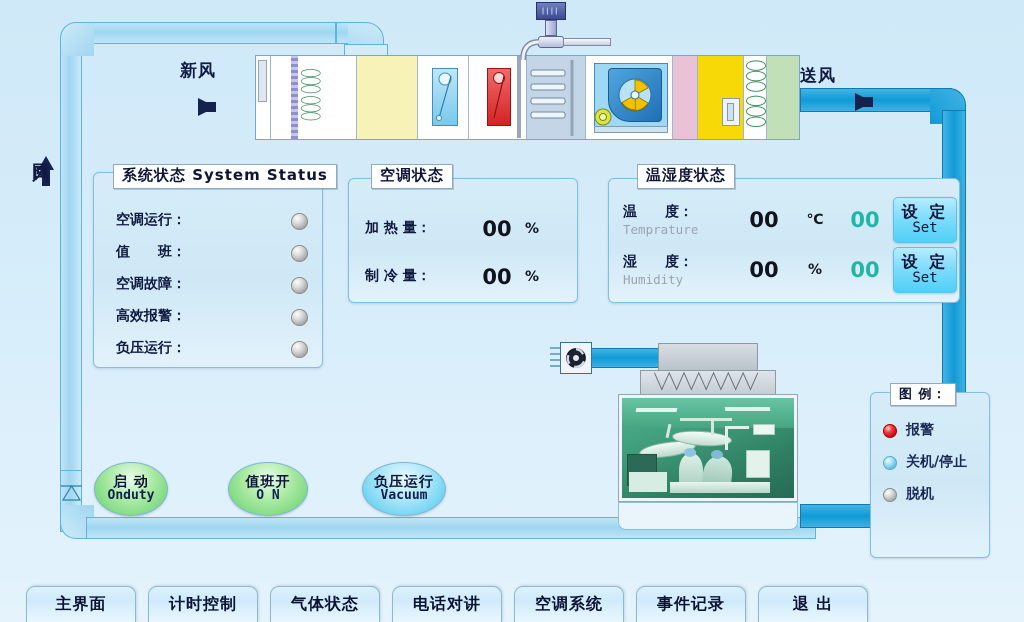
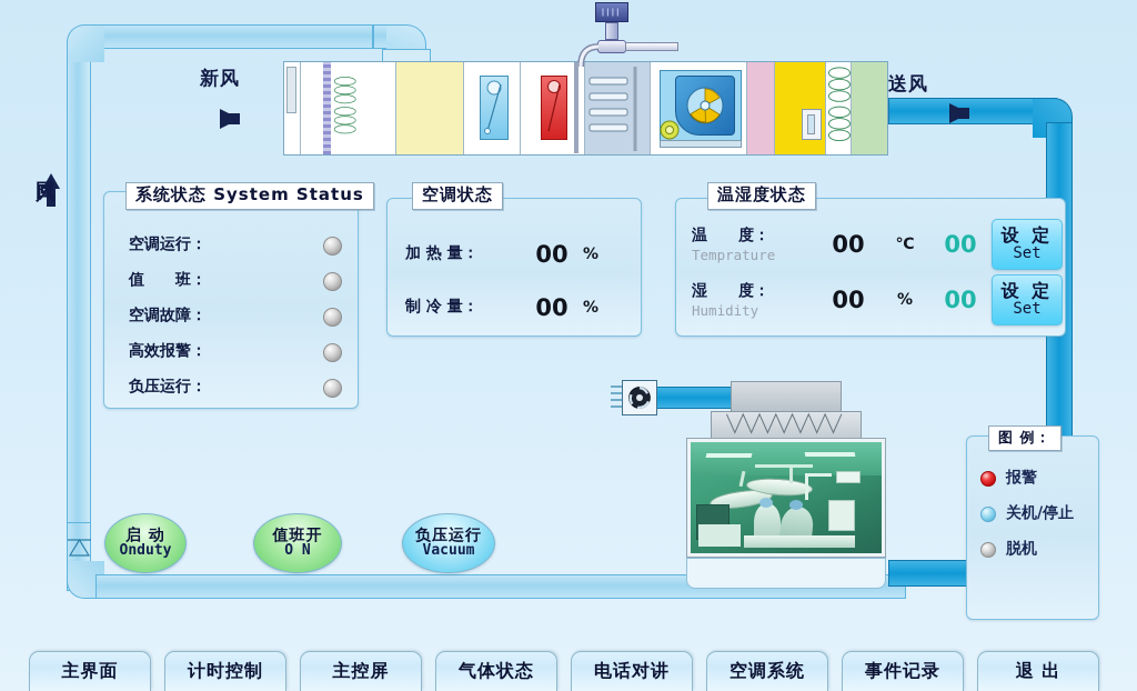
  新风
  送风
  空调运行：
  值 班：
  空调故障：
  高效报警：
  负压运行：
  系统状态 System Status
  加 热 量：
  00
  %
  制 冷 量：
  00
  %
  空调状态
  温 度：
  Temprature
  00
  ℃
  00
  设 定
  Set
  湿 度：
  Humidity
  00
  %
  00
  设 定
  Set
  温湿度状态
  启 动
  Onduty
  值班开
  O N
  负压运行
  Vacuum
  报警
  关机/停止
  脱机
  图 例：
  主界面
  计时控制
+ 主控屏
  气体状态
  电话对讲
  空调系统
  事件记录
  退 出
